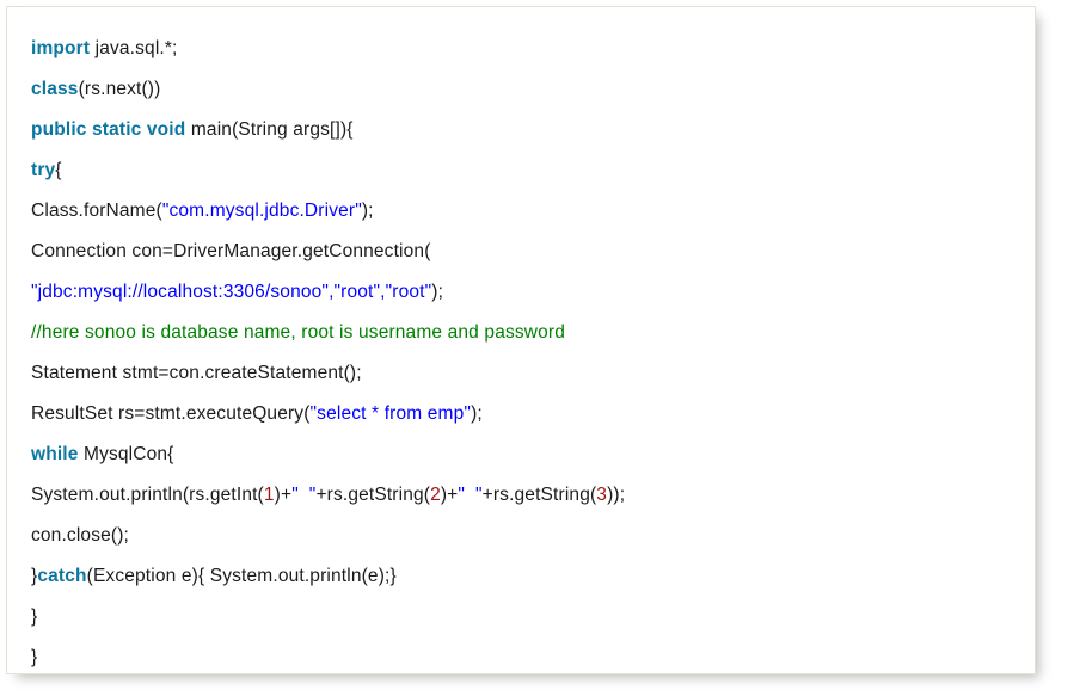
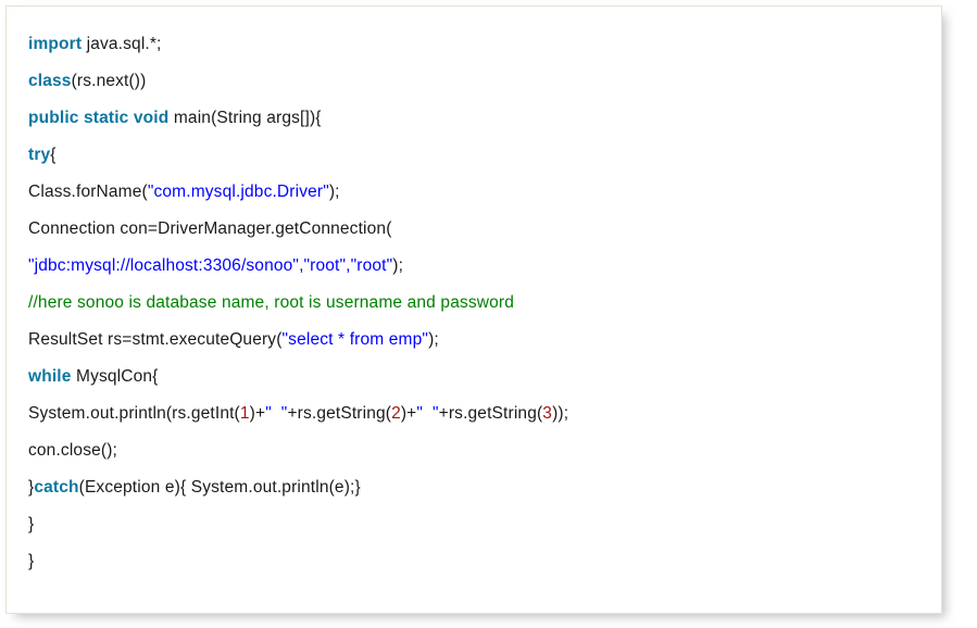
  import java.sql.*;
  class(rs.next())
  public static void main(String args[]){
  try{
  Class.forName("com.mysql.jdbc.Driver");
  Connection con=DriverManager.getConnection(
  "jdbc:mysql://localhost:3306/sonoo","root","root");
  //here sonoo is database name, root is username and password
- Statement stmt=con.createStatement();
  ResultSet rs=stmt.executeQuery("select * from emp");
  while MysqlCon{
  System.out.println(rs.getInt(1)+" "+rs.getString(2)+" "+rs.getString(3));
  con.close();
  }catch(Exception e){ System.out.println(e);}
  }
  }
